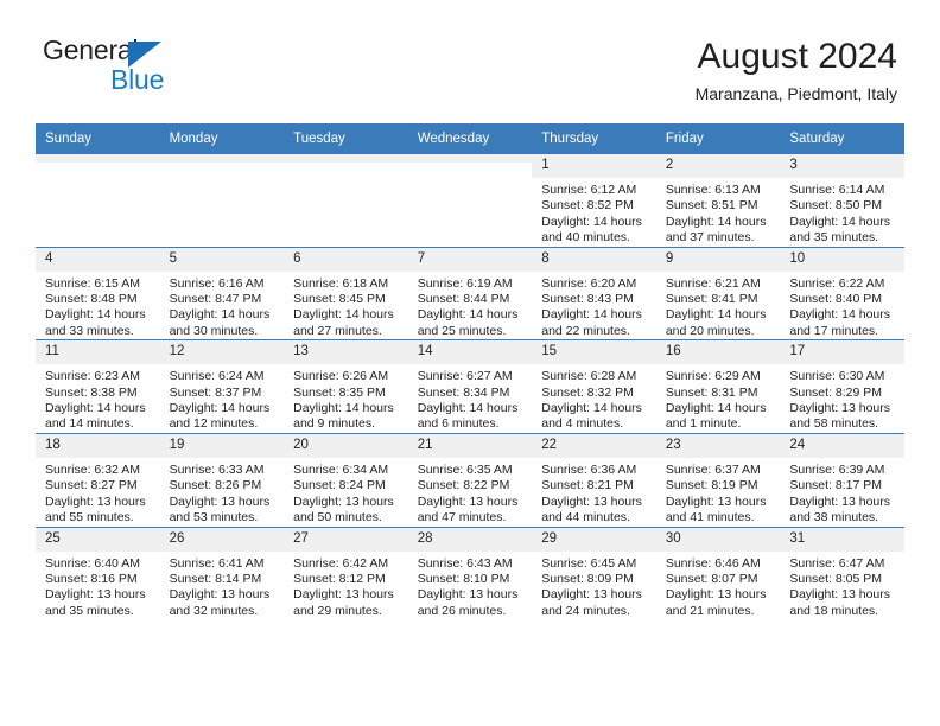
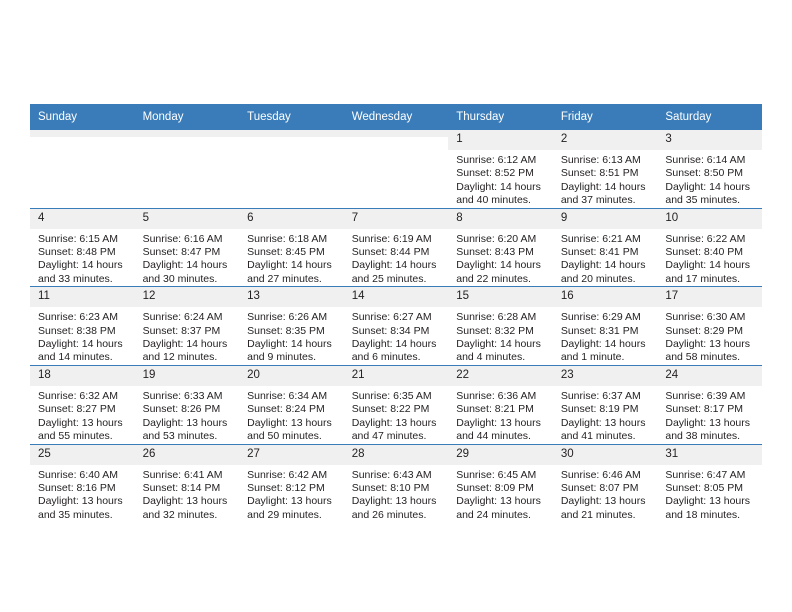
- General
- Blue
- August 2024
- Maranzana, Piedmont, Italy
  Sunday	Monday	Tuesday	Wednesday	Thursday	Friday	Saturday
  				1Sunrise: 6:12 AMSunset: 8:52 PMDaylight: 14 hours and 40 minutes.	2Sunrise: 6:13 AMSunset: 8:51 PMDaylight: 14 hours and 37 minutes.	3Sunrise: 6:14 AMSunset: 8:50 PMDaylight: 14 hours and 35 minutes.
  4Sunrise: 6:15 AMSunset: 8:48 PMDaylight: 14 hours and 33 minutes.	5Sunrise: 6:16 AMSunset: 8:47 PMDaylight: 14 hours and 30 minutes.	6Sunrise: 6:18 AMSunset: 8:45 PMDaylight: 14 hours and 27 minutes.	7Sunrise: 6:19 AMSunset: 8:44 PMDaylight: 14 hours and 25 minutes.	8Sunrise: 6:20 AMSunset: 8:43 PMDaylight: 14 hours and 22 minutes.	9Sunrise: 6:21 AMSunset: 8:41 PMDaylight: 14 hours and 20 minutes.	10Sunrise: 6:22 AMSunset: 8:40 PMDaylight: 14 hours and 17 minutes.
  11Sunrise: 6:23 AMSunset: 8:38 PMDaylight: 14 hours and 14 minutes.	12Sunrise: 6:24 AMSunset: 8:37 PMDaylight: 14 hours and 12 minutes.	13Sunrise: 6:26 AMSunset: 8:35 PMDaylight: 14 hours and 9 minutes.	14Sunrise: 6:27 AMSunset: 8:34 PMDaylight: 14 hours and 6 minutes.	15Sunrise: 6:28 AMSunset: 8:32 PMDaylight: 14 hours and 4 minutes.	16Sunrise: 6:29 AMSunset: 8:31 PMDaylight: 14 hours and 1 minute.	17Sunrise: 6:30 AMSunset: 8:29 PMDaylight: 13 hours and 58 minutes.
  18Sunrise: 6:32 AMSunset: 8:27 PMDaylight: 13 hours and 55 minutes.	19Sunrise: 6:33 AMSunset: 8:26 PMDaylight: 13 hours and 53 minutes.	20Sunrise: 6:34 AMSunset: 8:24 PMDaylight: 13 hours and 50 minutes.	21Sunrise: 6:35 AMSunset: 8:22 PMDaylight: 13 hours and 47 minutes.	22Sunrise: 6:36 AMSunset: 8:21 PMDaylight: 13 hours and 44 minutes.	23Sunrise: 6:37 AMSunset: 8:19 PMDaylight: 13 hours and 41 minutes.	24Sunrise: 6:39 AMSunset: 8:17 PMDaylight: 13 hours and 38 minutes.
  25Sunrise: 6:40 AMSunset: 8:16 PMDaylight: 13 hours and 35 minutes.	26Sunrise: 6:41 AMSunset: 8:14 PMDaylight: 13 hours and 32 minutes.	27Sunrise: 6:42 AMSunset: 8:12 PMDaylight: 13 hours and 29 minutes.	28Sunrise: 6:43 AMSunset: 8:10 PMDaylight: 13 hours and 26 minutes.	29Sunrise: 6:45 AMSunset: 8:09 PMDaylight: 13 hours and 24 minutes.	30Sunrise: 6:46 AMSunset: 8:07 PMDaylight: 13 hours and 21 minutes.	31Sunrise: 6:47 AMSunset: 8:05 PMDaylight: 13 hours and 18 minutes.
